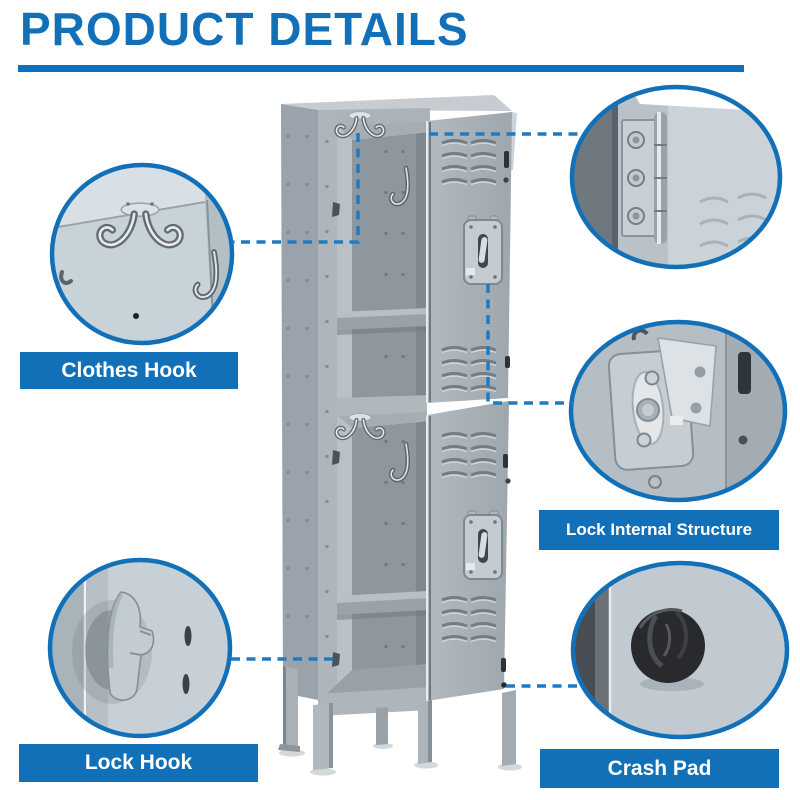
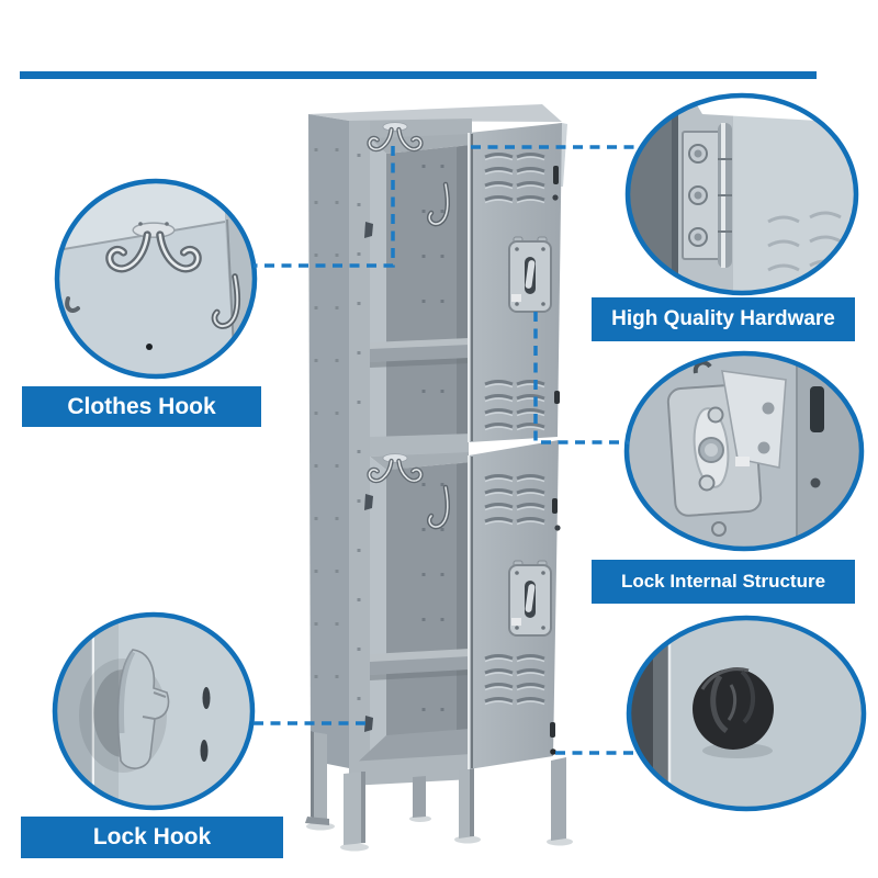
- PRODUCT DETAILS
  Clothes Hook
  Lock Hook
+ High Quality Hardware
  Lock Internal Structure
- Crash Pad
